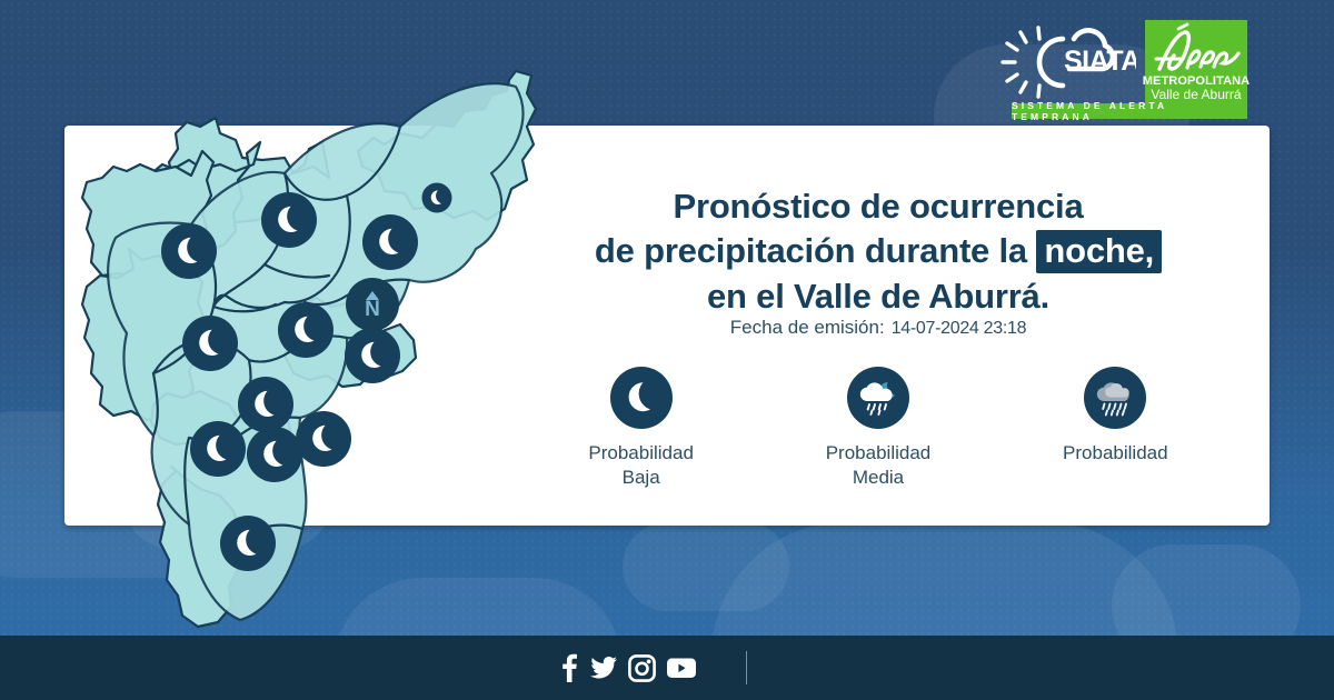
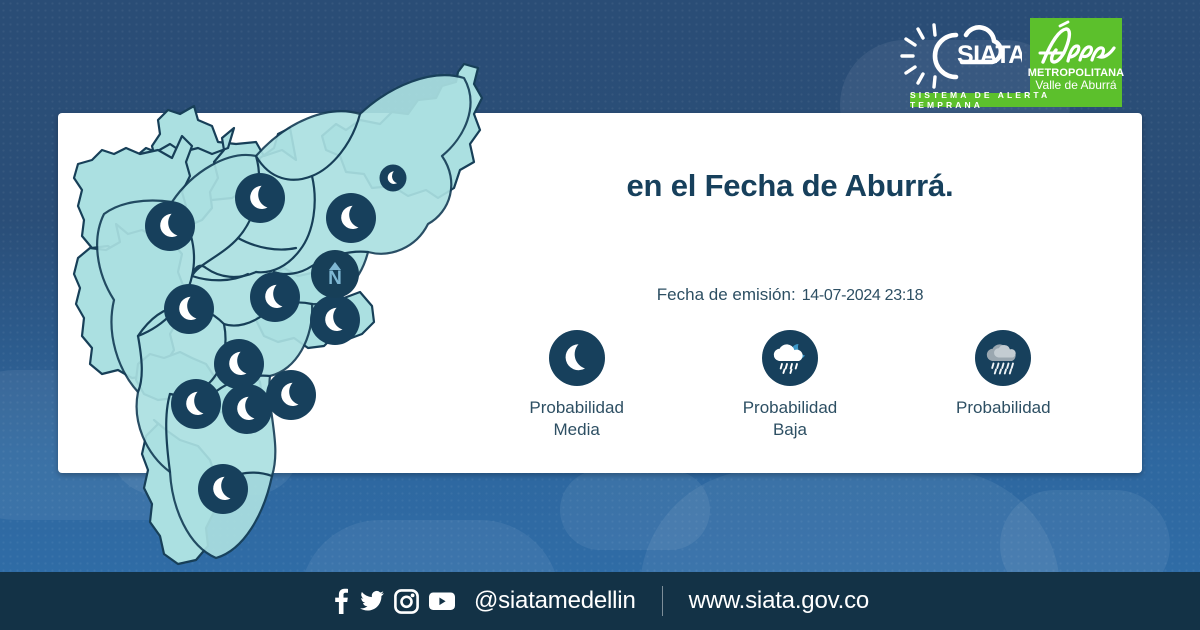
  N
- Pronóstico de ocurrencia
- de precipitación durante la noche,
- en el Valle de Aburrá.
+ en el Fecha de Aburrá.
  Fecha de emisión: 14-07-2024 23:18
  Probabilidad
- Baja
+ Media
  Probabilidad
- Media
+ Baja
  Probabilidad
  SIATA
  METROPOLITANA
  Valle de Aburrá
  SISTEMA DE ALERTA TEMPRANA
+ @siatamedellin
+ www.siata.gov.co
